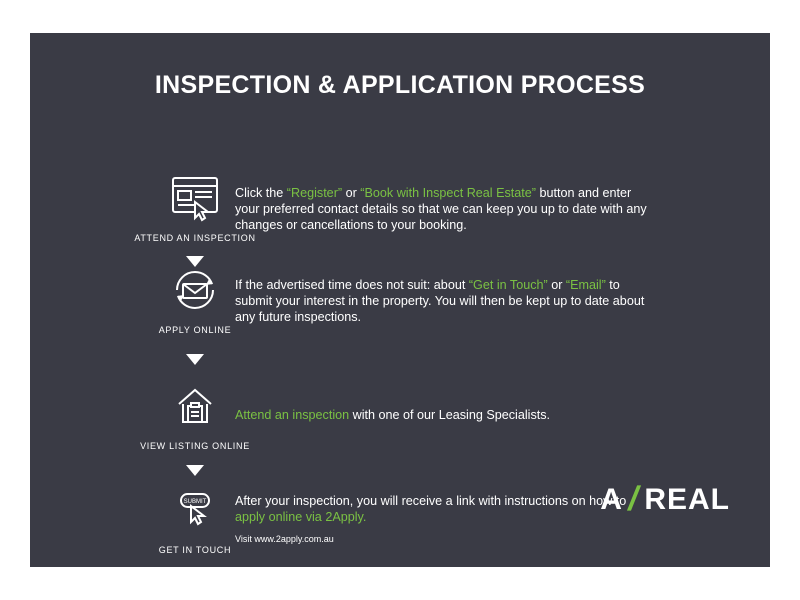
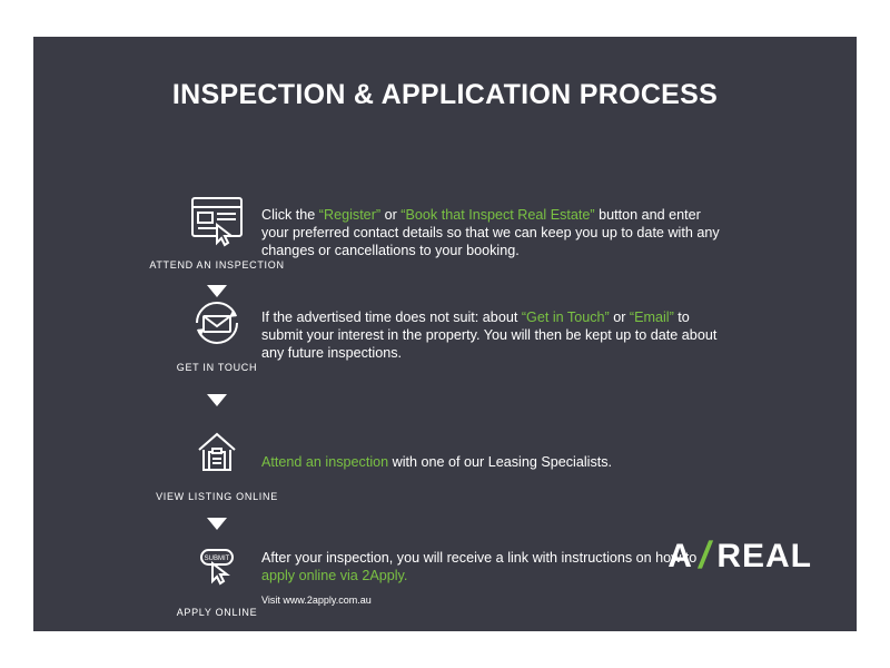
  INSPECTION & APPLICATION PROCESS
  ATTEND AN INSPECTION
- Click the “Register” or “Book with Inspect Real Estate” button and enter your preferred contact details so that we can keep you up to date with any changes or cancellations to your booking.
+ Click the “Register” or “Book that Inspect Real Estate” button and enter your preferred contact details so that we can keep you up to date with any changes or cancellations to your booking.
- APPLY ONLINE
+ GET IN TOUCH
  If the advertised time does not suit: about “Get in Touch” or “Email” to submit your interest in the property. You will then be kept up to date about any future inspections.
  VIEW LISTING ONLINE
  Attend an inspection with one of our Leasing Specialists.
- GET IN TOUCH
+ APPLY ONLINE
  After your inspection, you will receive a link with instructions on how to apply online via 2Apply.
  Visit www.2apply.com.au
  A
  REAL
